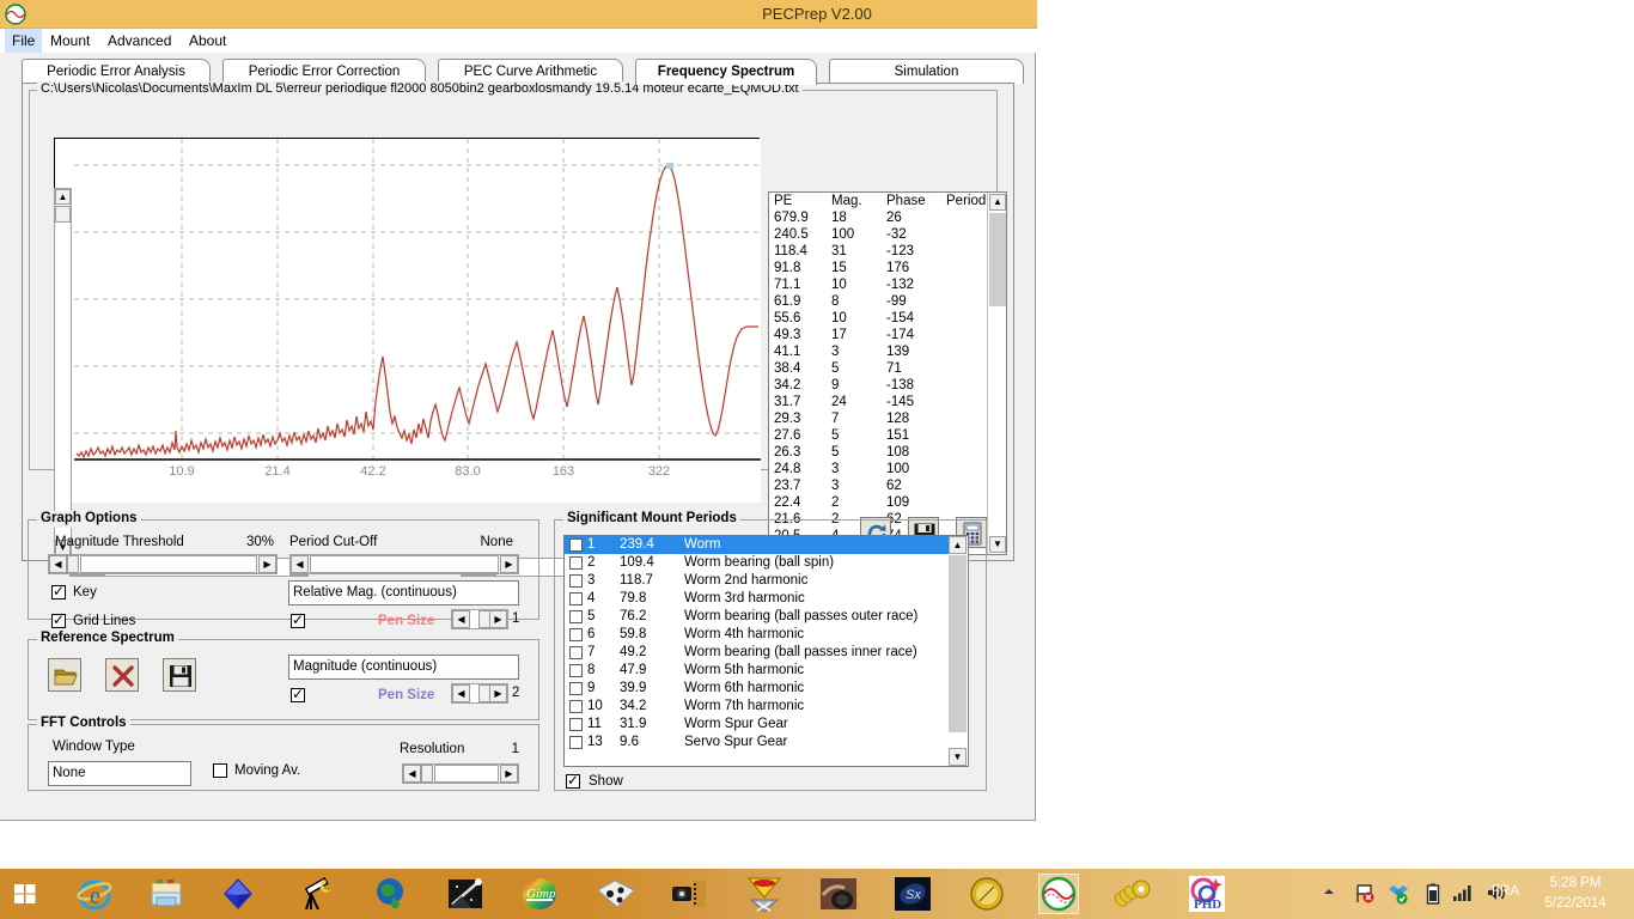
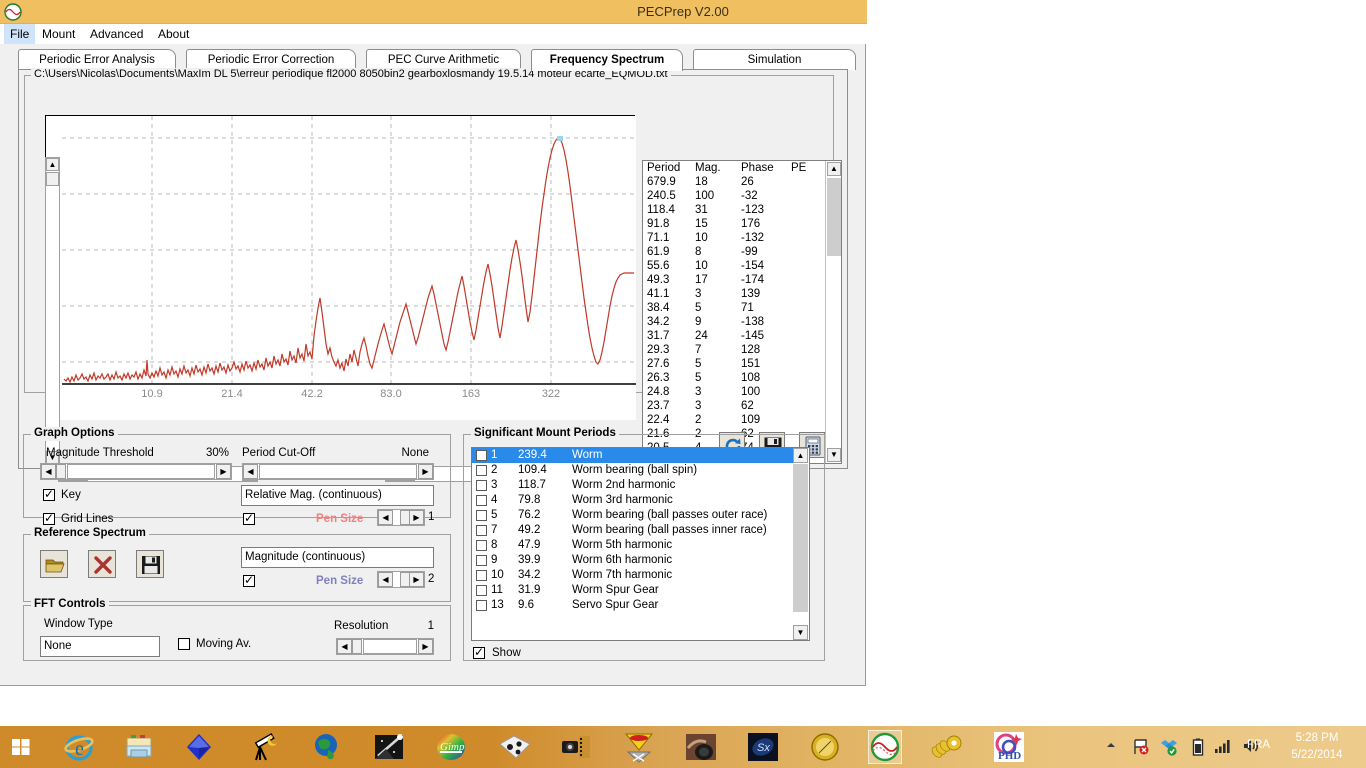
  PECPrep V2.00
  File
  Mount
  Advanced
  About
  Periodic Error Analysis
  Periodic Error Correction
  PEC Curve Arithmetic
  Frequency Spectrum
  Simulation
  C:\Users\Nicolas\Documents\MaxIm DL 5\erreur periodique fl2000 8050bin2 gearboxlosmandy 19.5.14 moteur ecarté_EQMOD.txt
  10.9
  21.4
  42.2
  83.0
  163
  322
  ▲
  ▼
- PE
+ Period
  Mag.
  Phase
- Period
+ PE
  679.9
  18
  26
  240.5
  100
  -32
  118.4
  31
  -123
  91.8
  15
  176
  71.1
  10
  -132
  61.9
  8
  -99
  55.6
  10
  -154
  49.3
  17
  -174
  41.1
  3
  139
  38.4
  5
  71
  34.2
  9
  -138
  31.7
  24
  -145
  29.3
  7
  128
  27.6
  5
  151
  26.3
  5
  108
  24.8
  3
  100
  23.7
  3
  62
  22.4
  2
  109
  21.6
  2
  ▲
  ▼
  Graph Options
  Magnitude Threshold
  30%
  ◀
  ▶
  Period Cut-Off
  None
  ◀
  ▶
  Key
  Grid Lines
  Relative Mag. (continuous)
  Pen Size
  ◀
  ▶
  1
  Reference Spectrum
  Magnitude (continuous)
  Pen Size
  ◀
  ▶
  2
  FFT Controls
  Window Type
  None
  Moving Av.
  Resolution
  1
  ◀
  ▶
  Significant Mount Periods
  1
  239.4
  Worm
  2
  109.4
  Worm bearing (ball spin)
  3
  118.7
  Worm 2nd harmonic
  4
  79.8
  Worm 3rd harmonic
  5
  76.2
  Worm bearing (ball passes outer race)
- 6
- 59.8
- Worm 4th harmonic
  7
  49.2
  Worm bearing (ball passes inner race)
  8
  47.9
  Worm 5th harmonic
  9
  39.9
  Worm 6th harmonic
  10
  34.2
  Worm 7th harmonic
  11
  31.9
  Worm Spur Gear
  13
  9.6
  Servo Spur Gear
  ▲
  ▼
  Show
  e
  Gimp
  Sx
  PHD
  FRA
  5:28 PM
  5/22/2014
